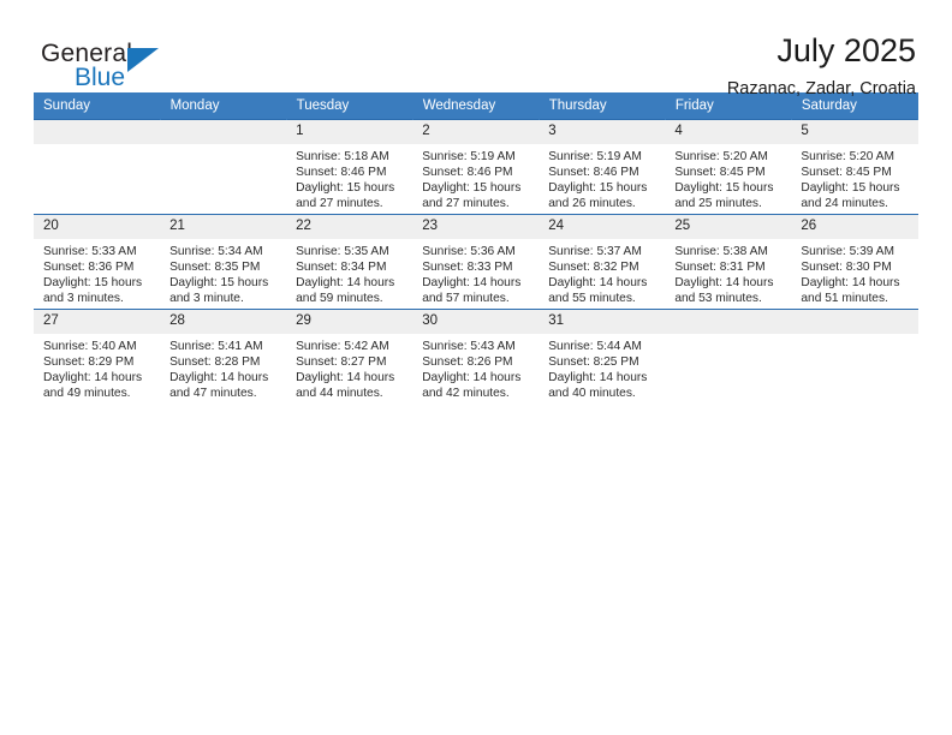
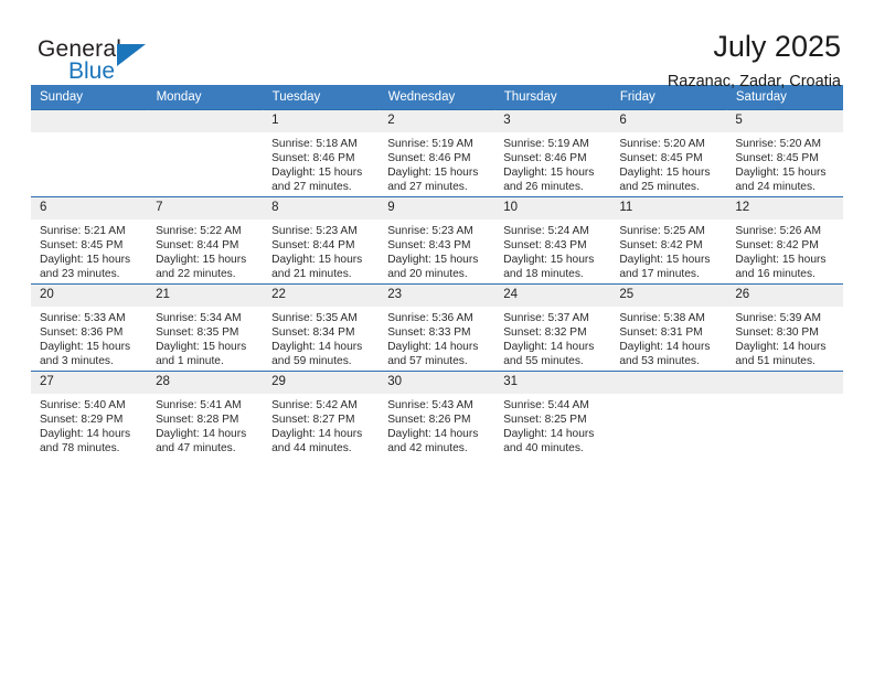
  General
  Blue
  July 2025
  Razanac, Zadar, Croatia
  Sunday	Monday	Tuesday	Wednesday	Thursday	Friday	Saturday
- 		1Sunrise: 5:18 AMSunset: 8:46 PMDaylight: 15 hoursand 27 minutes.	2Sunrise: 5:19 AMSunset: 8:46 PMDaylight: 15 hoursand 27 minutes.	3Sunrise: 5:19 AMSunset: 8:46 PMDaylight: 15 hoursand 26 minutes.	4Sunrise: 5:20 AMSunset: 8:45 PMDaylight: 15 hoursand 25 minutes.	5Sunrise: 5:20 AMSunset: 8:45 PMDaylight: 15 hoursand 24 minutes.
+ 		1Sunrise: 5:18 AMSunset: 8:46 PMDaylight: 15 hoursand 27 minutes.	2Sunrise: 5:19 AMSunset: 8:46 PMDaylight: 15 hoursand 27 minutes.	3Sunrise: 5:19 AMSunset: 8:46 PMDaylight: 15 hoursand 26 minutes.	6Sunrise: 5:20 AMSunset: 8:45 PMDaylight: 15 hoursand 25 minutes.	5Sunrise: 5:20 AMSunset: 8:45 PMDaylight: 15 hoursand 24 minutes.
+ 6Sunrise: 5:21 AMSunset: 8:45 PMDaylight: 15 hoursand 23 minutes.	7Sunrise: 5:22 AMSunset: 8:44 PMDaylight: 15 hoursand 22 minutes.	8Sunrise: 5:23 AMSunset: 8:44 PMDaylight: 15 hoursand 21 minutes.	9Sunrise: 5:23 AMSunset: 8:43 PMDaylight: 15 hoursand 20 minutes.	10Sunrise: 5:24 AMSunset: 8:43 PMDaylight: 15 hoursand 18 minutes.	11Sunrise: 5:25 AMSunset: 8:42 PMDaylight: 15 hoursand 17 minutes.	12Sunrise: 5:26 AMSunset: 8:42 PMDaylight: 15 hoursand 16 minutes.
- 20Sunrise: 5:33 AMSunset: 8:36 PMDaylight: 15 hoursand 3 minutes.	21Sunrise: 5:34 AMSunset: 8:35 PMDaylight: 15 hoursand 3 minute.	22Sunrise: 5:35 AMSunset: 8:34 PMDaylight: 14 hoursand 59 minutes.	23Sunrise: 5:36 AMSunset: 8:33 PMDaylight: 14 hoursand 57 minutes.	24Sunrise: 5:37 AMSunset: 8:32 PMDaylight: 14 hoursand 55 minutes.	25Sunrise: 5:38 AMSunset: 8:31 PMDaylight: 14 hoursand 53 minutes.	26Sunrise: 5:39 AMSunset: 8:30 PMDaylight: 14 hoursand 51 minutes.
+ 20Sunrise: 5:33 AMSunset: 8:36 PMDaylight: 15 hoursand 3 minutes.	21Sunrise: 5:34 AMSunset: 8:35 PMDaylight: 15 hoursand 1 minute.	22Sunrise: 5:35 AMSunset: 8:34 PMDaylight: 14 hoursand 59 minutes.	23Sunrise: 5:36 AMSunset: 8:33 PMDaylight: 14 hoursand 57 minutes.	24Sunrise: 5:37 AMSunset: 8:32 PMDaylight: 14 hoursand 55 minutes.	25Sunrise: 5:38 AMSunset: 8:31 PMDaylight: 14 hoursand 53 minutes.	26Sunrise: 5:39 AMSunset: 8:30 PMDaylight: 14 hoursand 51 minutes.
- 27Sunrise: 5:40 AMSunset: 8:29 PMDaylight: 14 hoursand 49 minutes.	28Sunrise: 5:41 AMSunset: 8:28 PMDaylight: 14 hoursand 47 minutes.	29Sunrise: 5:42 AMSunset: 8:27 PMDaylight: 14 hoursand 44 minutes.	30Sunrise: 5:43 AMSunset: 8:26 PMDaylight: 14 hoursand 42 minutes.	31Sunrise: 5:44 AMSunset: 8:25 PMDaylight: 14 hoursand 40 minutes.
+ 27Sunrise: 5:40 AMSunset: 8:29 PMDaylight: 14 hoursand 78 minutes.	28Sunrise: 5:41 AMSunset: 8:28 PMDaylight: 14 hoursand 47 minutes.	29Sunrise: 5:42 AMSunset: 8:27 PMDaylight: 14 hoursand 44 minutes.	30Sunrise: 5:43 AMSunset: 8:26 PMDaylight: 14 hoursand 42 minutes.	31Sunrise: 5:44 AMSunset: 8:25 PMDaylight: 14 hoursand 40 minutes.
